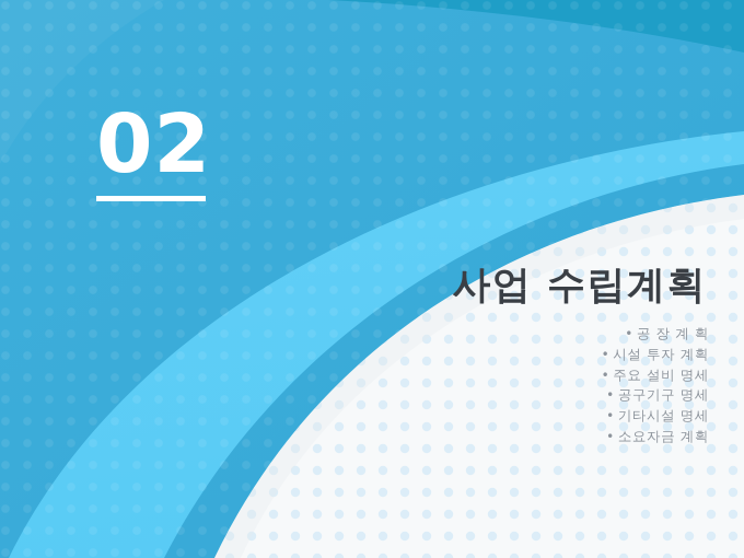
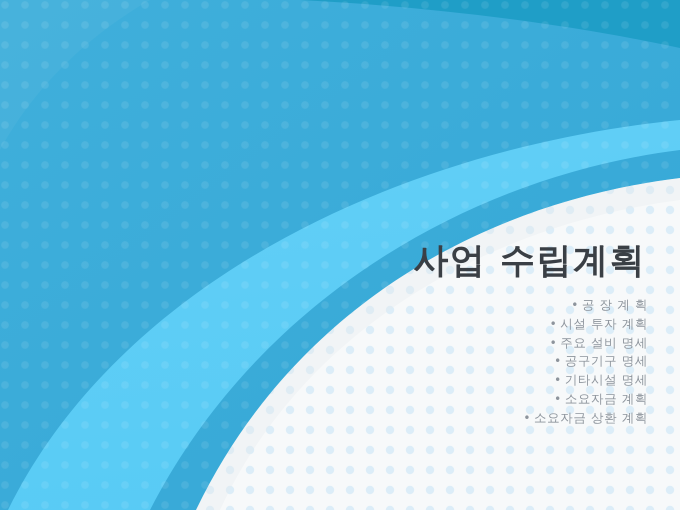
- 02
  사업 수립계획
  • 공 장 계 획
  • 시설 투자 계획
  • 주요 설비 명세
  • 공구기구 명세
  • 기타시설 명세
  • 소요자금 계획
+ • 소요자금 상환 계획
